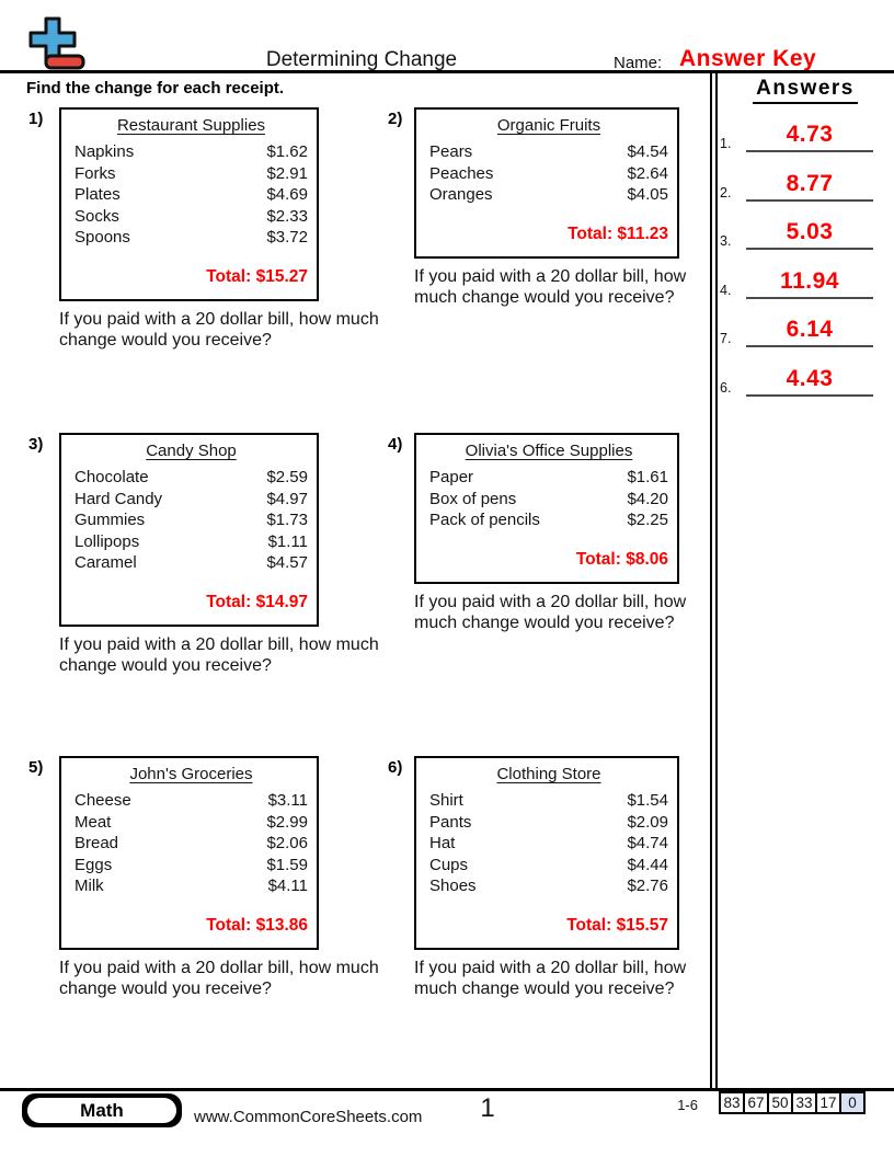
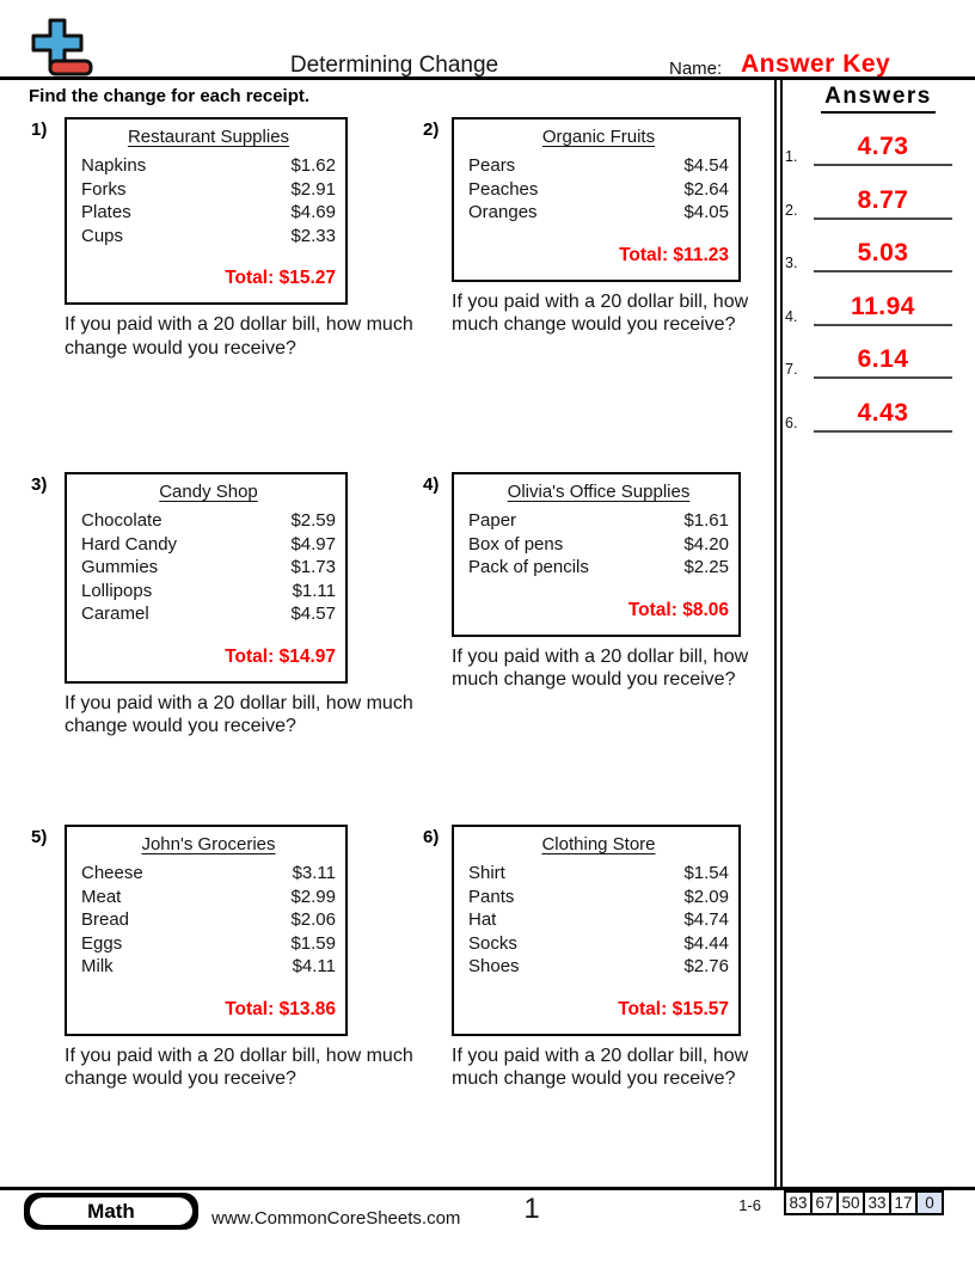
  Determining Change
  Name:
  Answer Key
  Find the change for each receipt.
  Answers
  1.
  4.73
  2.
  8.77
  3.
  5.03
  4.
  11.94
  7.
  6.14
  6.
  4.43
  1)
  Restaurant Supplies
  Napkins
  $1.62
  Forks
  $2.91
  Plates
  $4.69
- Socks
+ Cups
  $2.33
- Spoons
- $3.72
  Total: $15.27
  If you paid with a 20 dollar bill, how much
  change would you receive?
  2)
  Organic Fruits
  Pears
  $4.54
  Peaches
  $2.64
  Oranges
  $4.05
  Total: $11.23
  If you paid with a 20 dollar bill, how
  much change would you receive?
  3)
  Candy Shop
  Chocolate
  $2.59
  Hard Candy
  $4.97
  Gummies
  $1.73
  Lollipops
  $1.11
  Caramel
  $4.57
  Total: $14.97
  If you paid with a 20 dollar bill, how much
  change would you receive?
  4)
  Olivia's Office Supplies
  Paper
  $1.61
  Box of pens
  $4.20
  Pack of pencils
  $2.25
  Total: $8.06
  If you paid with a 20 dollar bill, how
  much change would you receive?
  5)
  John's Groceries
  Cheese
  $3.11
  Meat
  $2.99
  Bread
  $2.06
  Eggs
  $1.59
  Milk
  $4.11
  Total: $13.86
  If you paid with a 20 dollar bill, how much
  change would you receive?
  6)
  Clothing Store
  Shirt
  $1.54
  Pants
  $2.09
  Hat
  $4.74
- Cups
+ Socks
  $4.44
  Shoes
  $2.76
  Total: $15.57
  If you paid with a 20 dollar bill, how
  much change would you receive?
  Math
  www.CommonCoreSheets.com
  1
  1-6
  83
  67
  50
  33
  17
  0
